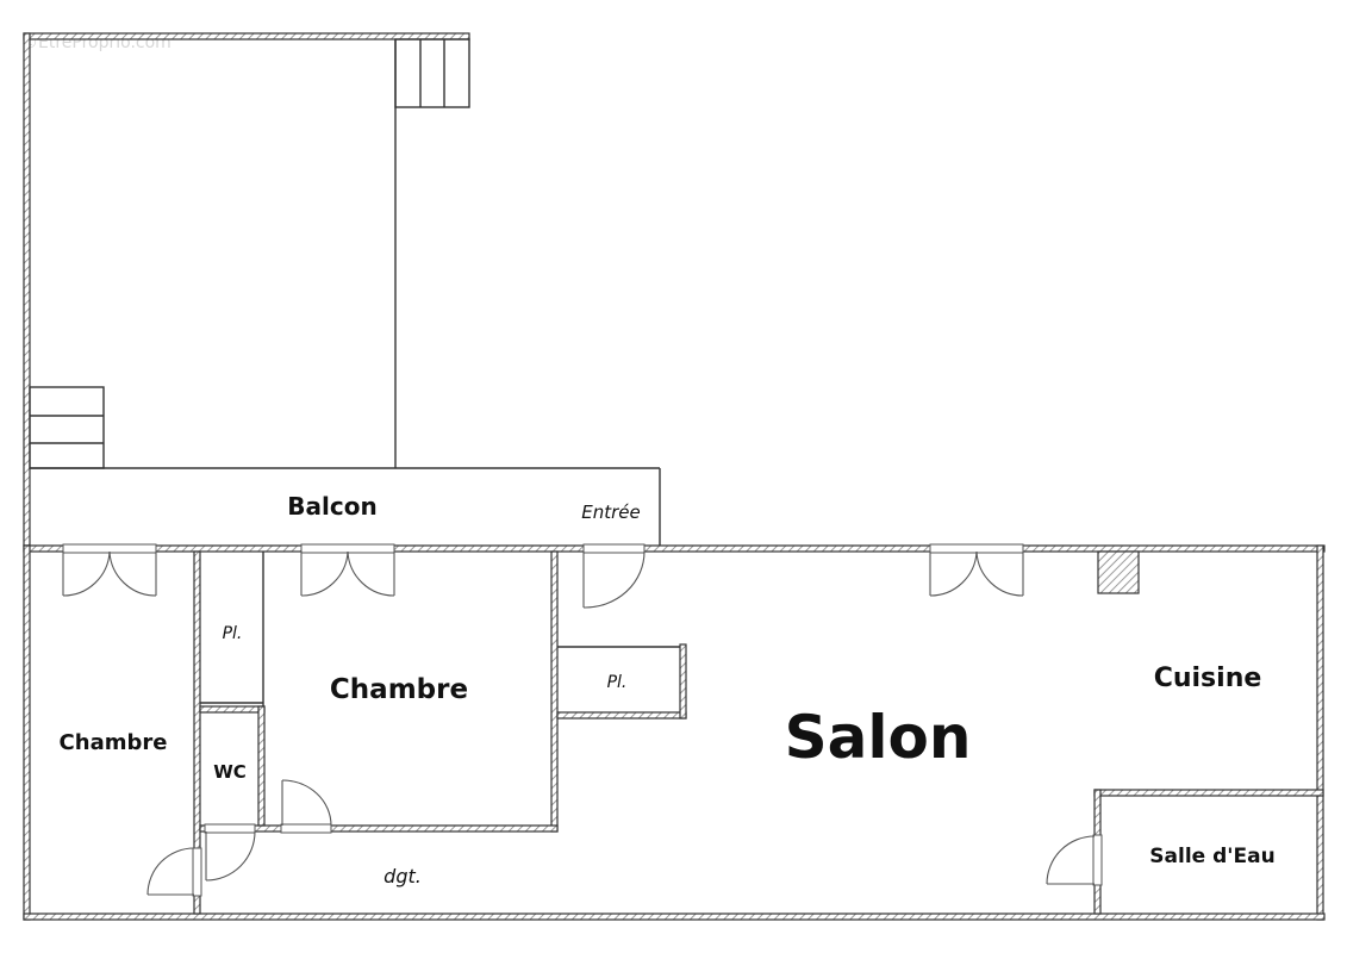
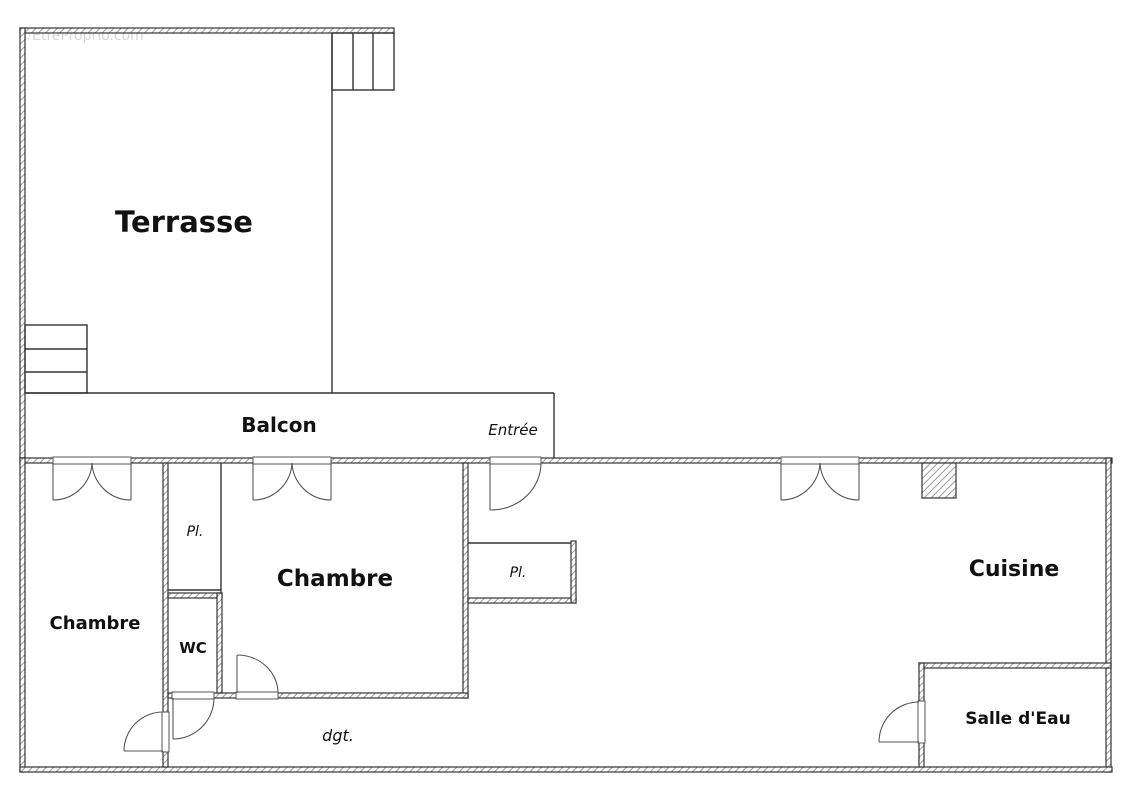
  EtreProprio.com
+ Terrasse
  Balcon
  Entrée
  Chambre
  Pl.
  WC
  Chambre
  Pl.
- Salon
  Cuisine
  Salle d'Eau
  dgt.
